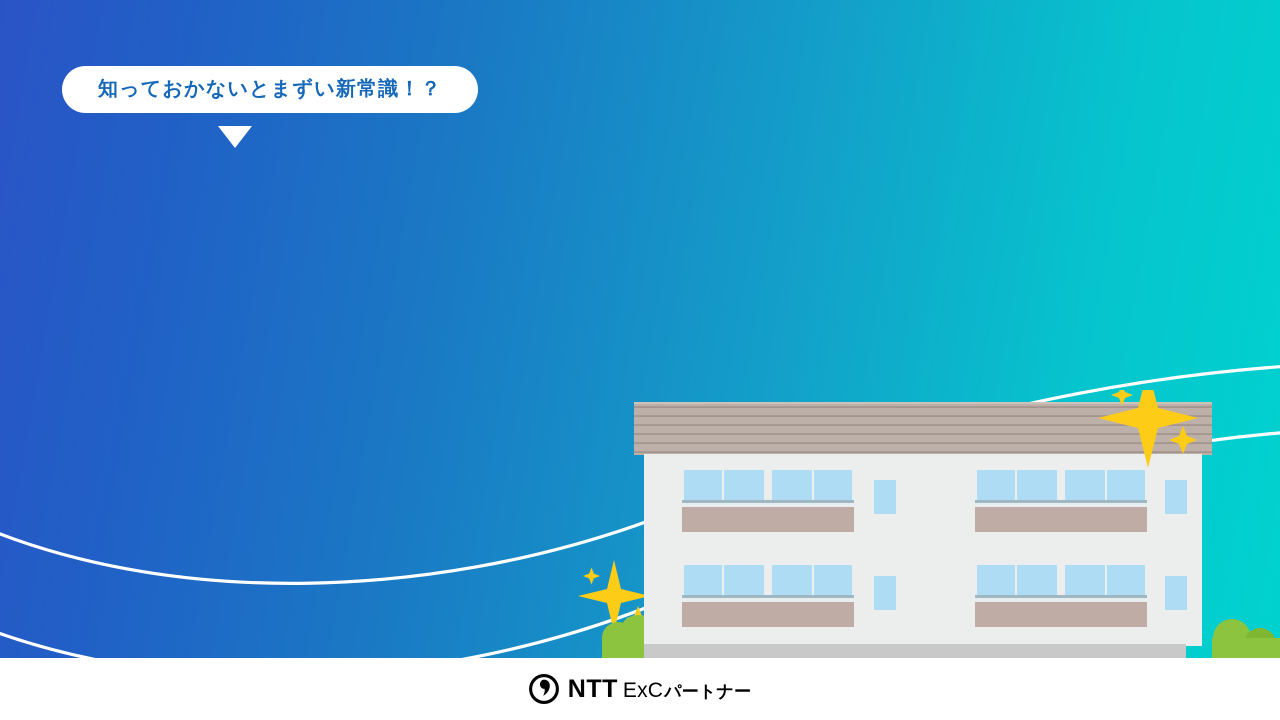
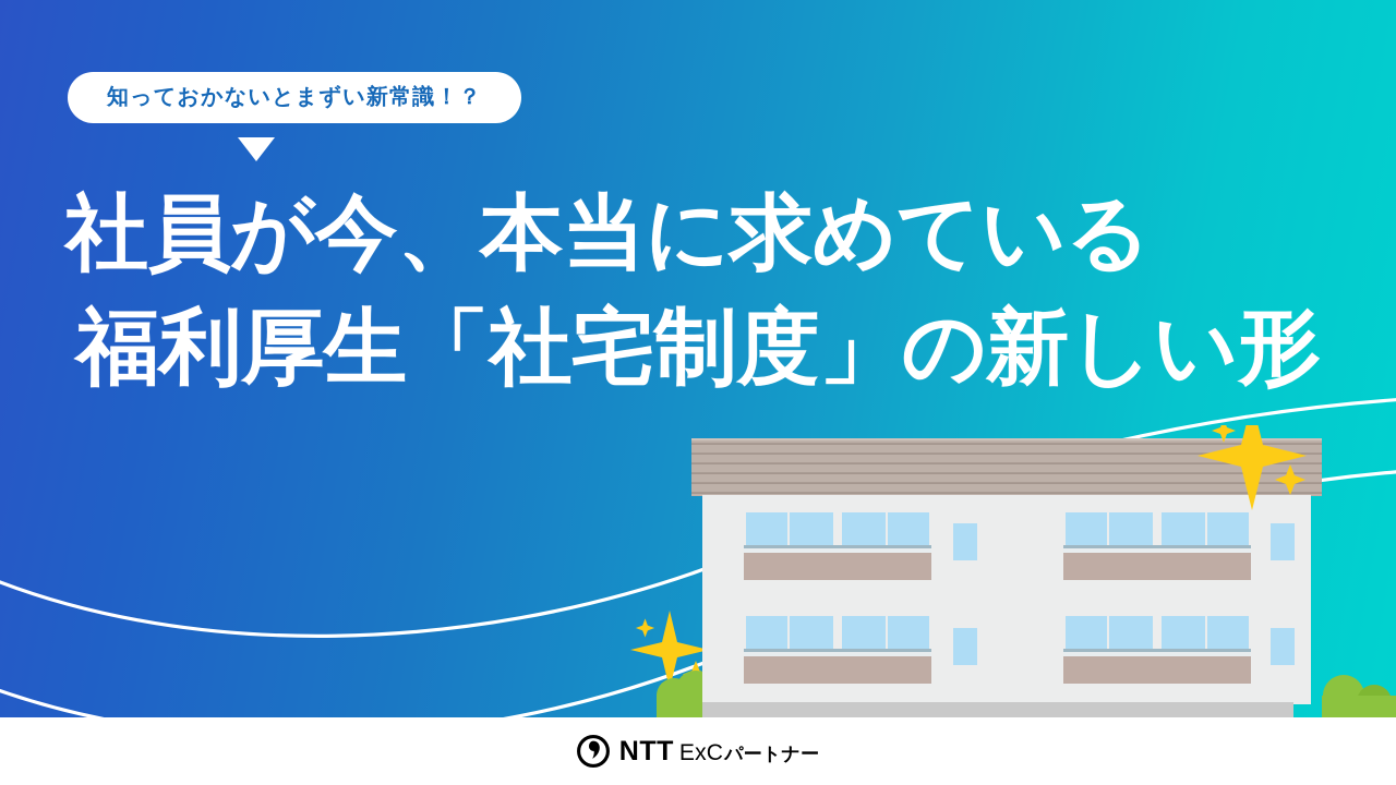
  知っておかないとまずい新常識！？
+ 社員が今、本当に求めている
+ 福利厚生「社宅制度」の新しい形
  NTT
  ExC
  パートナー
